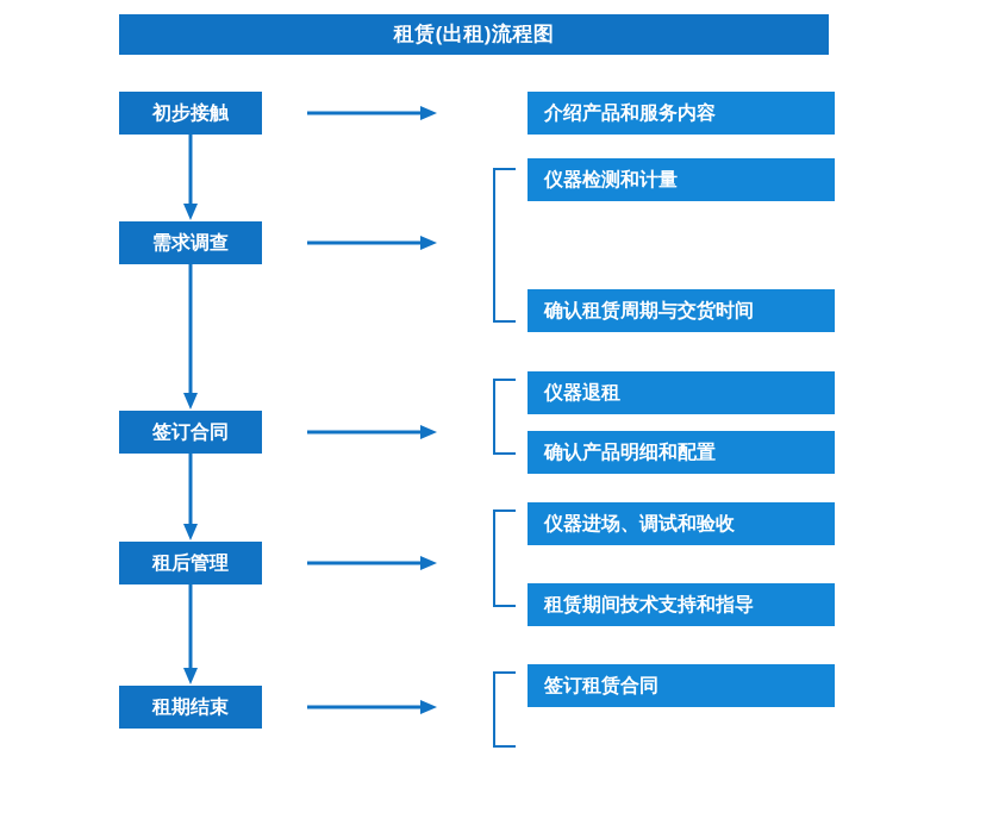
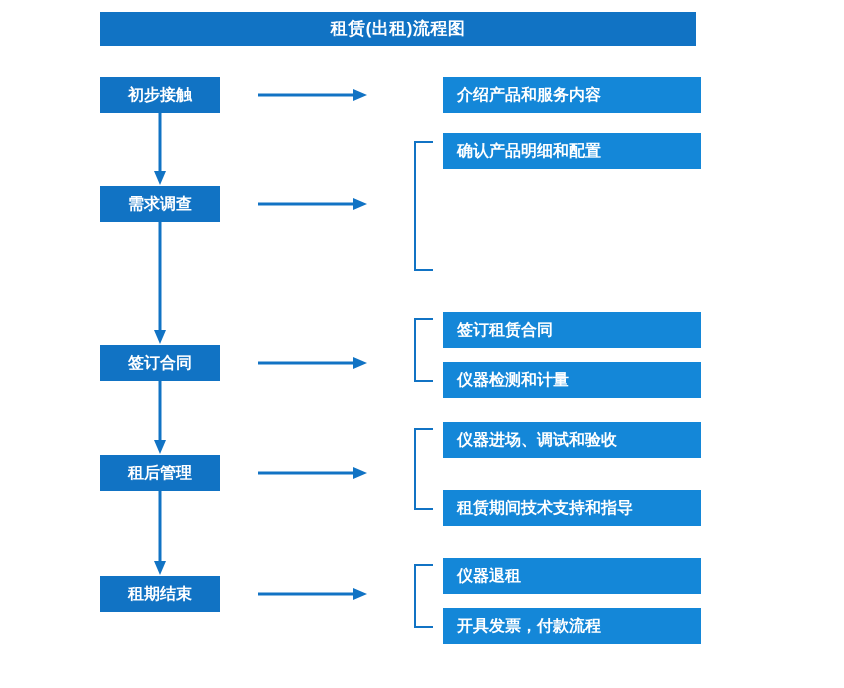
  租赁(出租)流程图
  初步接触
  需求调查
  签订合同
  租后管理
  租期结束
  介绍产品和服务内容
- 仪器检测和计量
+ 确认产品明细和配置
- 确认租赁周期与交货时间
- 仪器退租
+ 签订租赁合同
- 确认产品明细和配置
+ 仪器检测和计量
  仪器进场、调试和验收
  租赁期间技术支持和指导
- 签订租赁合同
+ 仪器退租
+ 开具发票，付款流程
